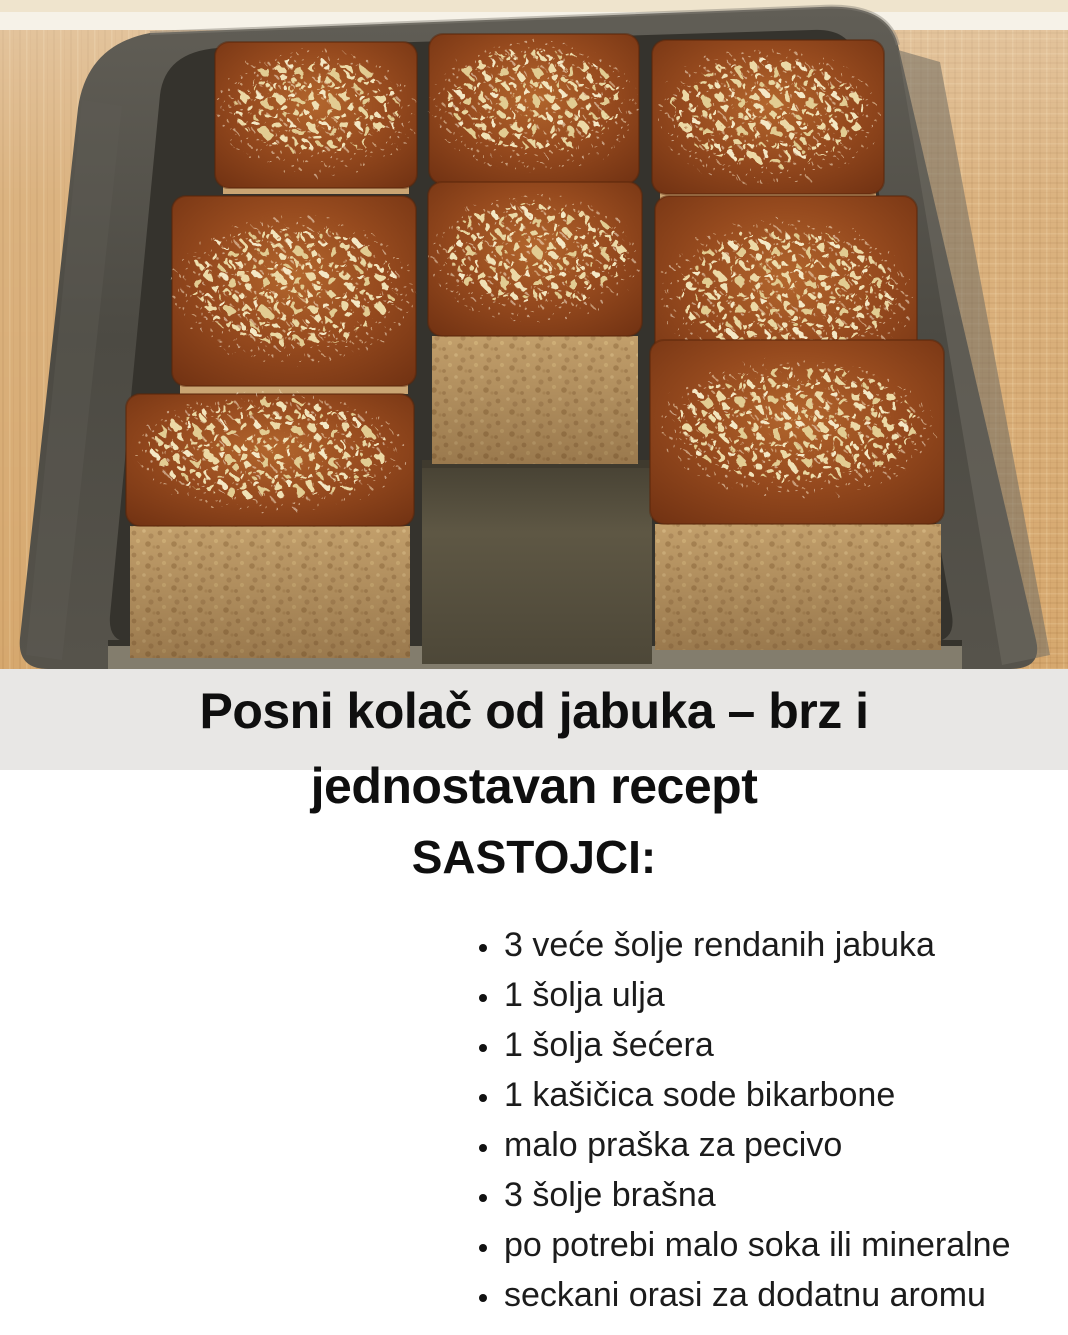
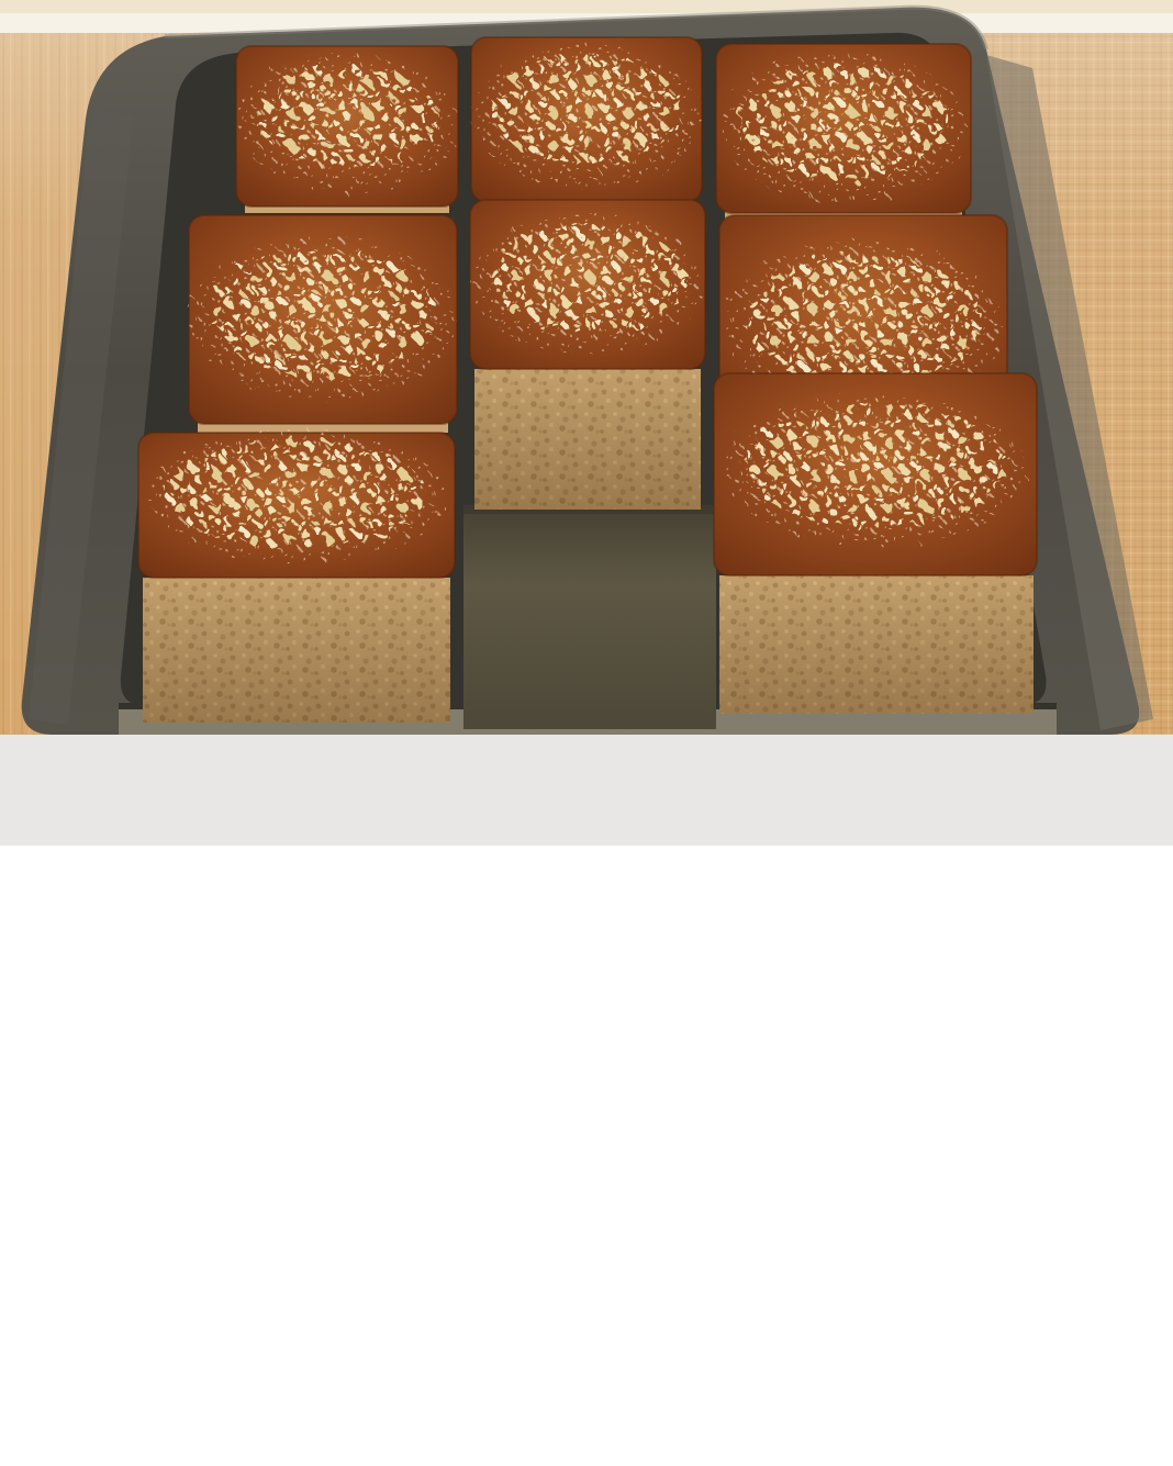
- Posni kolač od jabuka – brz i
- jednostavan recept
- SASTOJCI:
- 3 veće šolje rendanih jabuka
- 1 šolja ulja
- 1 šolja šećera
- 1 kašičica sode bikarbone
- malo praška za pecivo
- 3 šolje brašna
- po potrebi malo soka ili mineralne
- seckani orasi za dodatnu aromu
